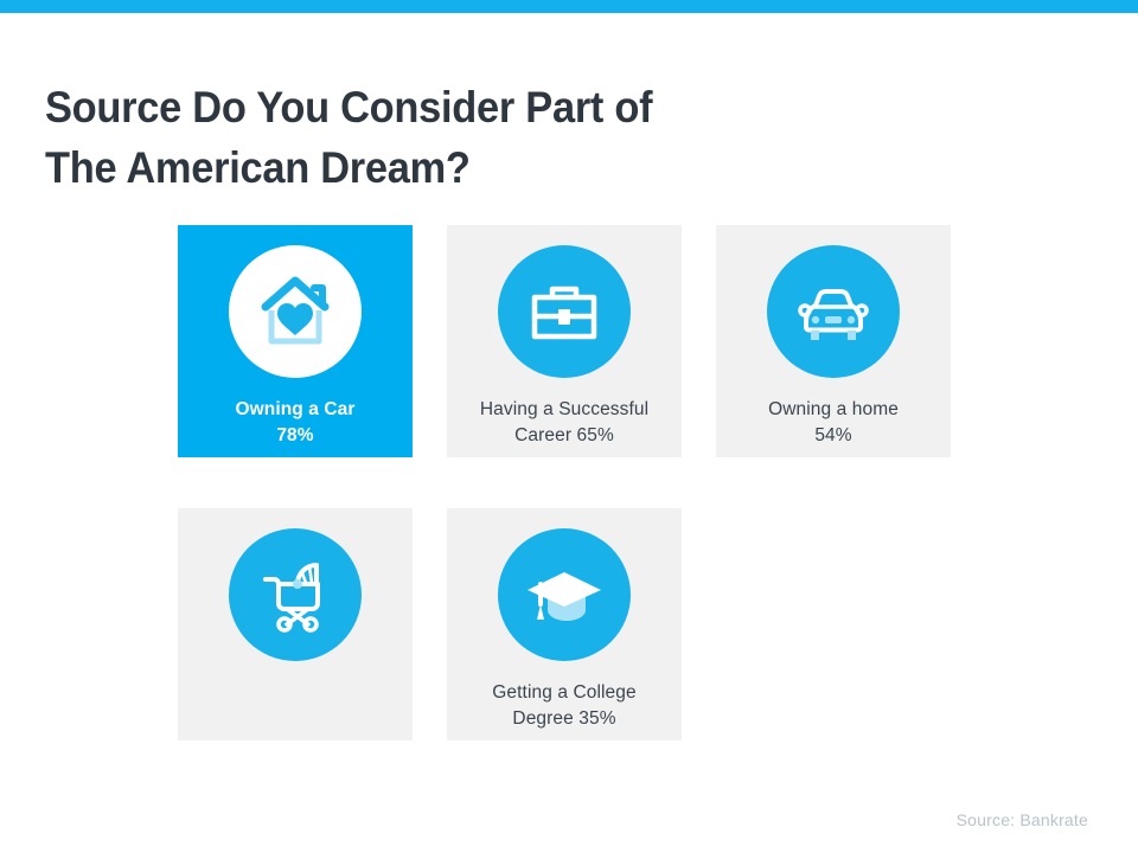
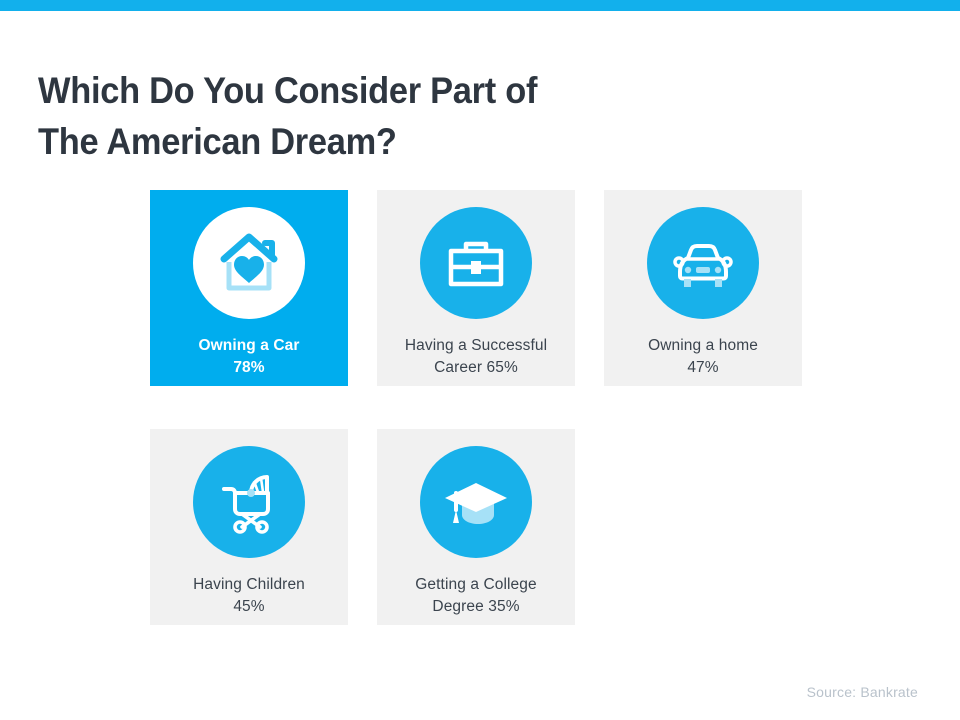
- Source Do You Consider Part of
+ Which Do You Consider Part of
  The American Dream?
  Owning a Car
  78%
  Having a Successful
  Career 65%
  Owning a home
- 54%
+ 47%
+ Having Children
+ 45%
  Getting a College
  Degree 35%
  Source: Bankrate
